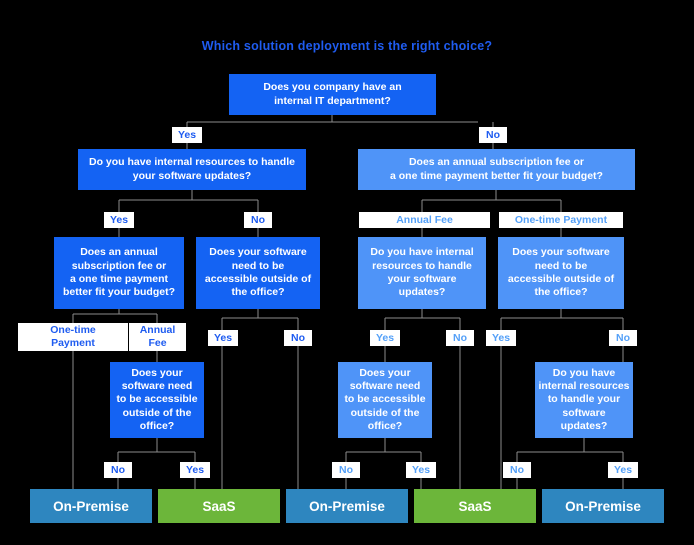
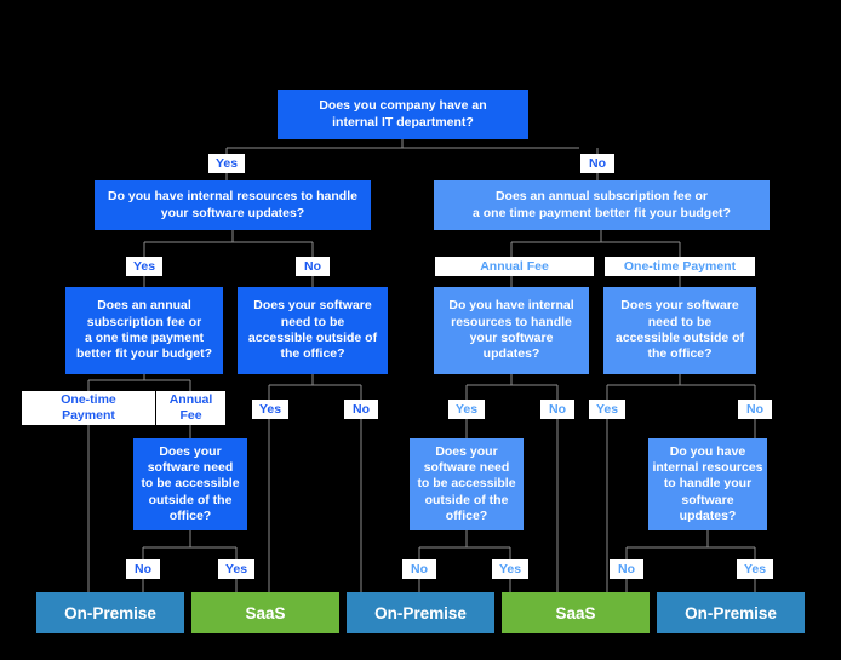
- Which solution deployment is the right choice?
  Does you company have an
  internal IT department?
  Do you have internal resources to handle
  your software updates?
  Does an annual subscription fee or
  a one time payment better fit your budget?
  Does an annual
  subscription fee or
  a one time payment
  better fit your budget?
  Does your software
  need to be
  accessible outside of
  the office?
  Do you have internal
  resources to handle
  your software
  updates?
  Does your software
  need to be
  accessible outside of
  the office?
  Does your
  software need
  to be accessible
  outside of the
  office?
  Does your
  software need
  to be accessible
  outside of the
  office?
  Do you have
  internal resources
  to handle your
  software
  updates?
  Yes
  No
  Yes
  No
  Annual Fee
  One-time Payment
  One-time
  Payment
  Annual
  Fee
  Yes
  No
  Yes
  No
  Yes
  No
  No
  Yes
  No
  Yes
  No
  Yes
  On-Premise
  SaaS
  On-Premise
  SaaS
  On-Premise
